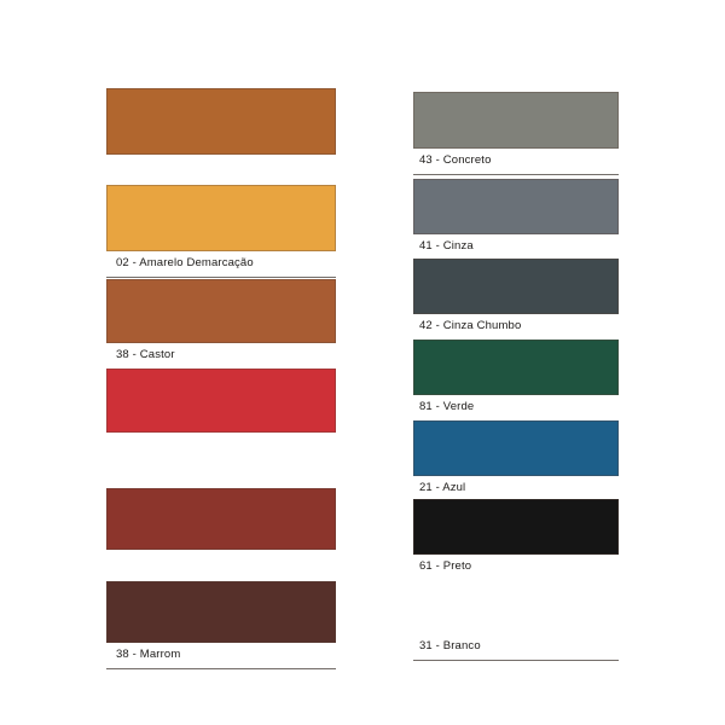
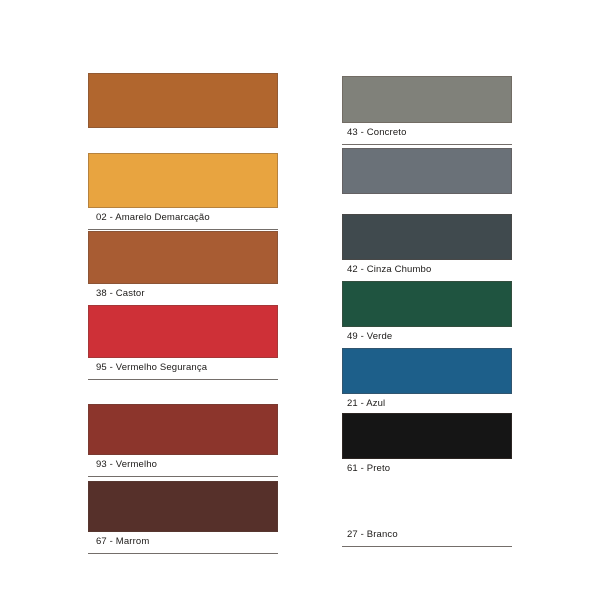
  02 - Amarelo Demarcação
  38 - Castor
+ 95 - Vermelho Segurança
+ 93 - Vermelho
- 38 - Marrom
+ 67 - Marrom
  43 - Concreto
- 41 - Cinza
  42 - Cinza Chumbo
- 81 - Verde
+ 49 - Verde
  21 - Azul
  61 - Preto
- 31 - Branco
+ 27 - Branco
